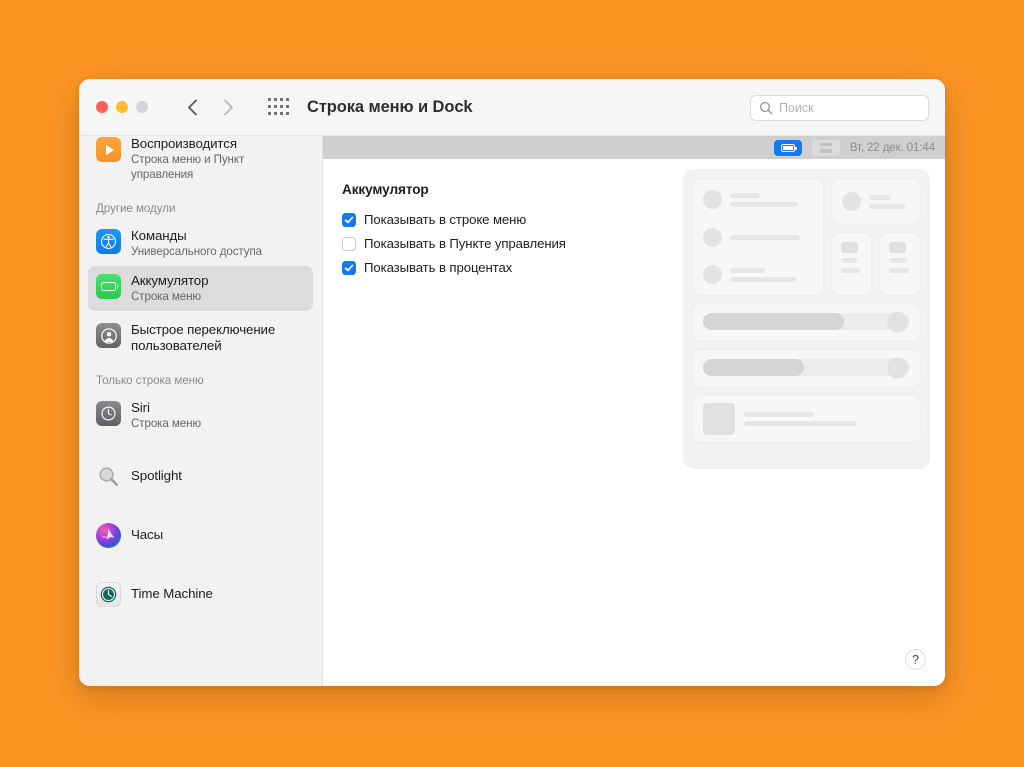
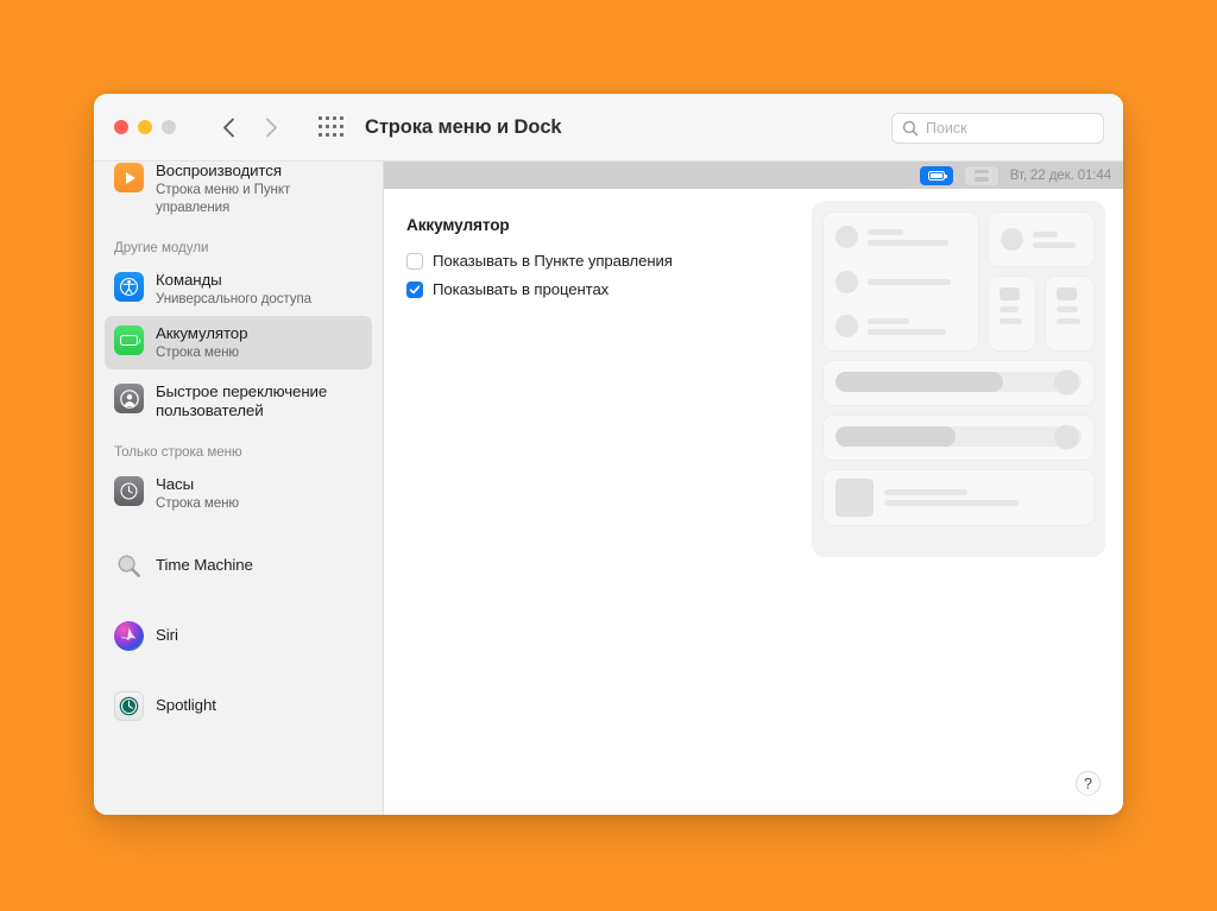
  Строка меню и Dock
  Поиск
  Воспроизводится
  Строка меню и Пункт
  управления
  Другие модули
  Команды
  Универсального доступа
  Аккумулятор
  Строка меню
  Быстрое переключение
  пользователей
  Только строка меню
- Siri
+ Часы
  Строка меню
- Spotlight
+ Time Machine
- Часы
+ Siri
- Time Machine
+ Spotlight
  Вт, 22 дек. 01:44
  Аккумулятор
- Показывать в строке меню
  Показывать в Пункте управления
  Показывать в процентах
  ?
